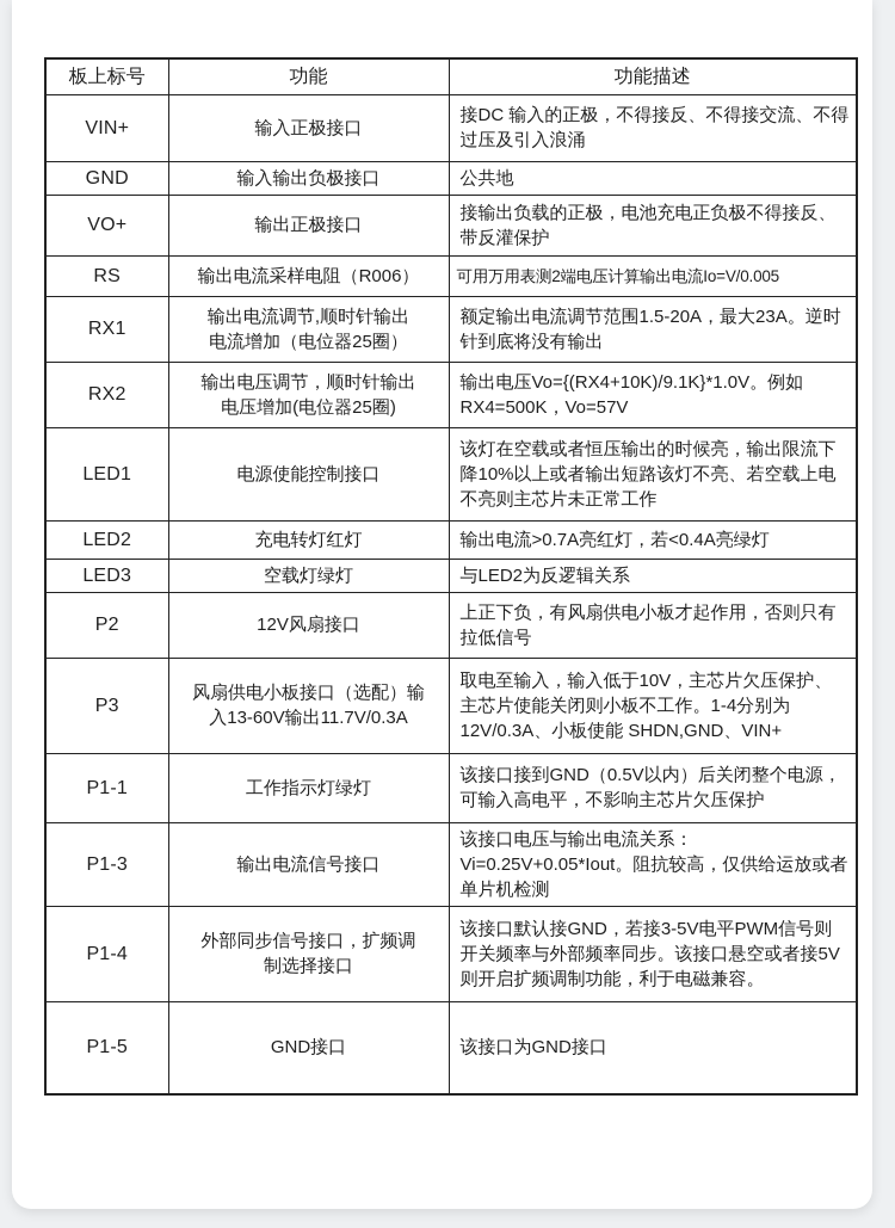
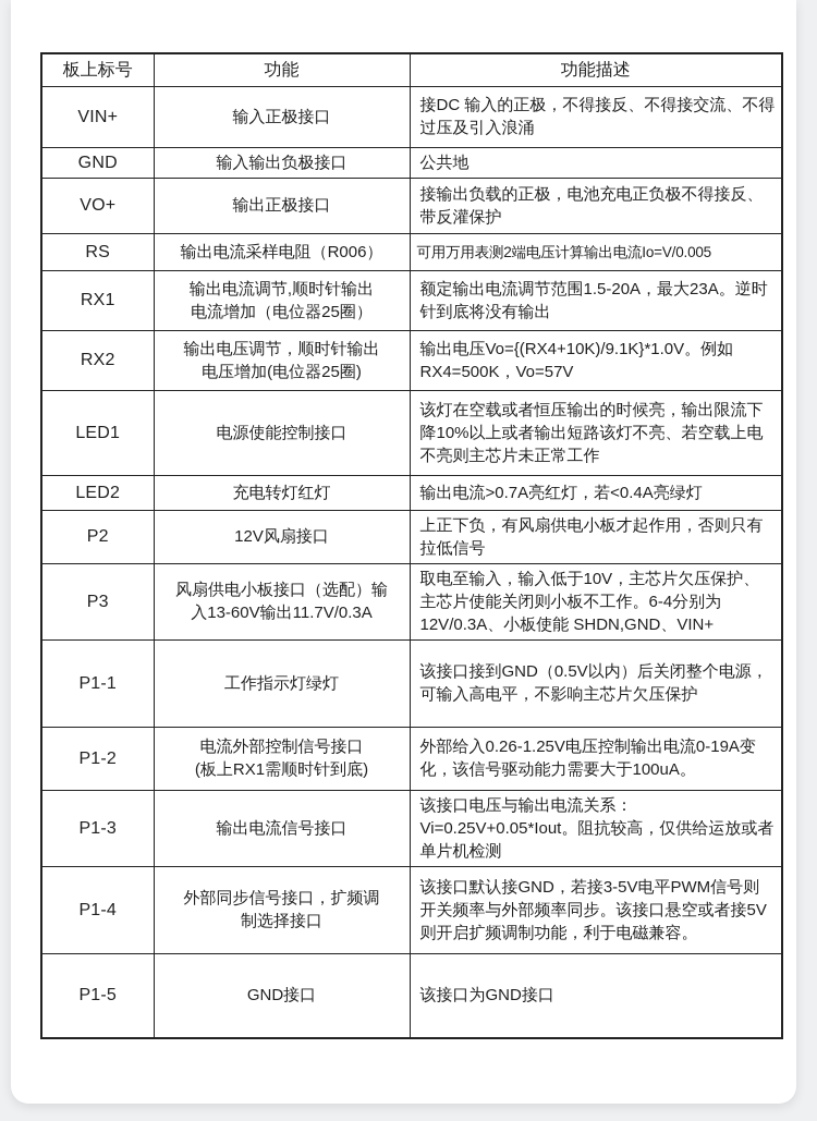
  板上标号	功能	功能描述
  VIN+	输入正极接口	接DC 输入的正极，不得接反、不得接交流、不得过压及引入浪涌
  GND	输入输出负极接口	公共地
  VO+	输出正极接口	接输出负载的正极，电池充电正负极不得接反、带反灌保护
  RS	输出电流采样电阻（R006）	可用万用表测2端电压计算输出电流Io=V/0.005
  RX1	输出电流调节,顺时针输出 电流增加（电位器25圈）	额定输出电流调节范围1.5-20A，最大23A。逆时针到底将没有输出
  RX2	输出电压调节，顺时针输出 电压增加(电位器25圈)	输出电压Vo={(RX4+10K)/9.1K}*1.0V。例如RX4=500K，Vo=57V
  LED1	电源使能控制接口	该灯在空载或者恒压输出的时候亮，输出限流下降10%以上或者输出短路该灯不亮、若空载上电不亮则主芯片未正常工作
  LED2	充电转灯红灯	输出电流>0.7A亮红灯，若<0.4A亮绿灯
- LED3	空载灯绿灯	与LED2为反逻辑关系
  P2	12V风扇接口	上正下负，有风扇供电小板才起作用，否则只有拉低信号
- P3	风扇供电小板接口（选配）输 入13-60V输出11.7V/0.3A	取电至输入，输入低于10V，主芯片欠压保护、主芯片使能关闭则小板不工作。1-4分别为12V/0.3A、小板使能 SHDN,GND、VIN+
+ P3	风扇供电小板接口（选配）输 入13-60V输出11.7V/0.3A	取电至输入，输入低于10V，主芯片欠压保护、主芯片使能关闭则小板不工作。6-4分别为12V/0.3A、小板使能 SHDN,GND、VIN+
  P1-1	工作指示灯绿灯	该接口接到GND（0.5V以内）后关闭整个电源，可输入高电平，不影响主芯片欠压保护
+ P1-2	电流外部控制信号接口 (板上RX1需顺时针到底)	外部给入0.26-1.25V电压控制输出电流0-19A变化，该信号驱动能力需要大于100uA。
  P1-3	输出电流信号接口	该接口电压与输出电流关系：Vi=0.25V+0.05*Iout。阻抗较高，仅供给运放或者单片机检测
  P1-4	外部同步信号接口，扩频调 制选择接口	该接口默认接GND，若接3-5V电平PWM信号则开关频率与外部频率同步。该接口悬空或者接5V则开启扩频调制功能，利于电磁兼容。
  P1-5	GND接口	该接口为GND接口
